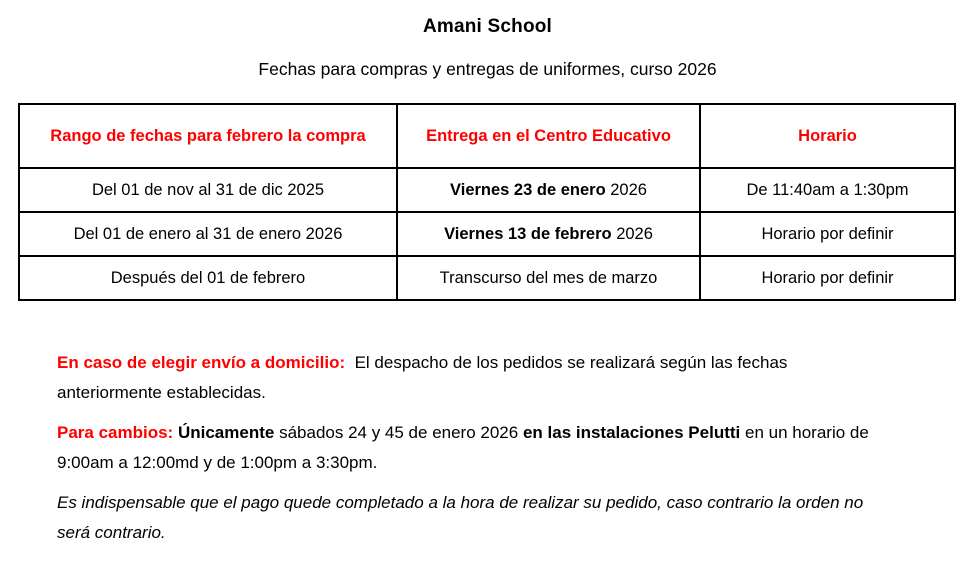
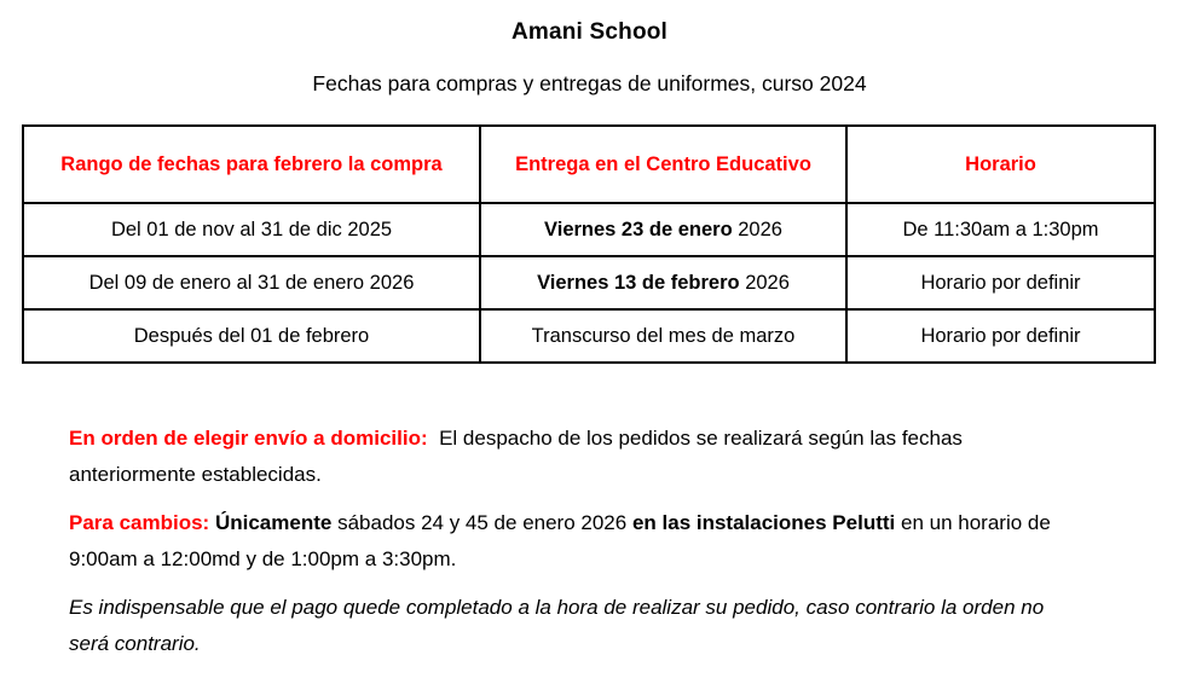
  Amani School
- Fechas para compras y entregas de uniformes, curso 2026
+ Fechas para compras y entregas de uniformes, curso 2024
  Rango de fechas para febrero la compra	Entrega en el Centro Educativo	Horario
- Del 01 de nov al 31 de dic 2025	Viernes 23 de enero 2026	De 11:40am a 1:30pm
+ Del 01 de nov al 31 de dic 2025	Viernes 23 de enero 2026	De 11:30am a 1:30pm
- Del 01 de enero al 31 de enero 2026	Viernes 13 de febrero 2026	Horario por definir
+ Del 09 de enero al 31 de enero 2026	Viernes 13 de febrero 2026	Horario por definir
  Después del 01 de febrero	Transcurso del mes de marzo	Horario por definir
- En caso de elegir envío a domicilio: El despacho de los pedidos se realizará según las fechas anteriormente establecidas.
+ En orden de elegir envío a domicilio: El despacho de los pedidos se realizará según las fechas anteriormente establecidas.
  Para cambios: Únicamente sábados 24 y 45 de enero 2026 en las instalaciones Pelutti en un horario de 9:00am a 12:00md y de 1:00pm a 3:30pm.
  Es indispensable que el pago quede completado a la hora de realizar su pedido, caso contrario la orden no será contrario.
